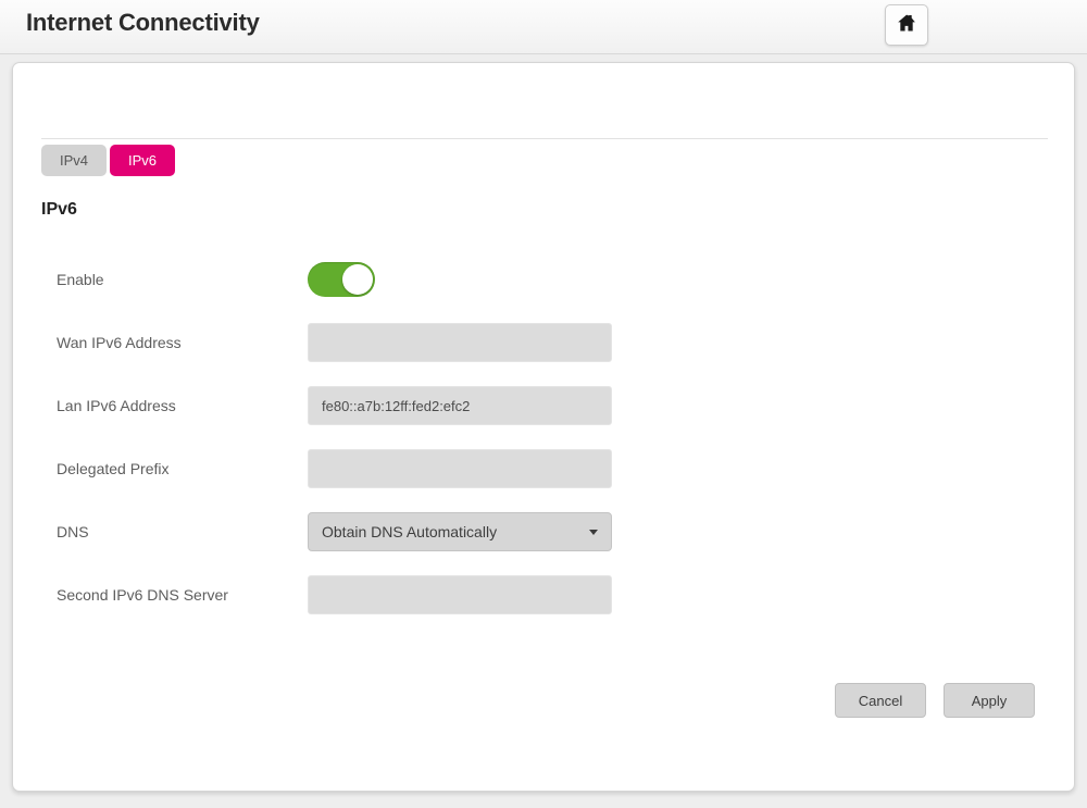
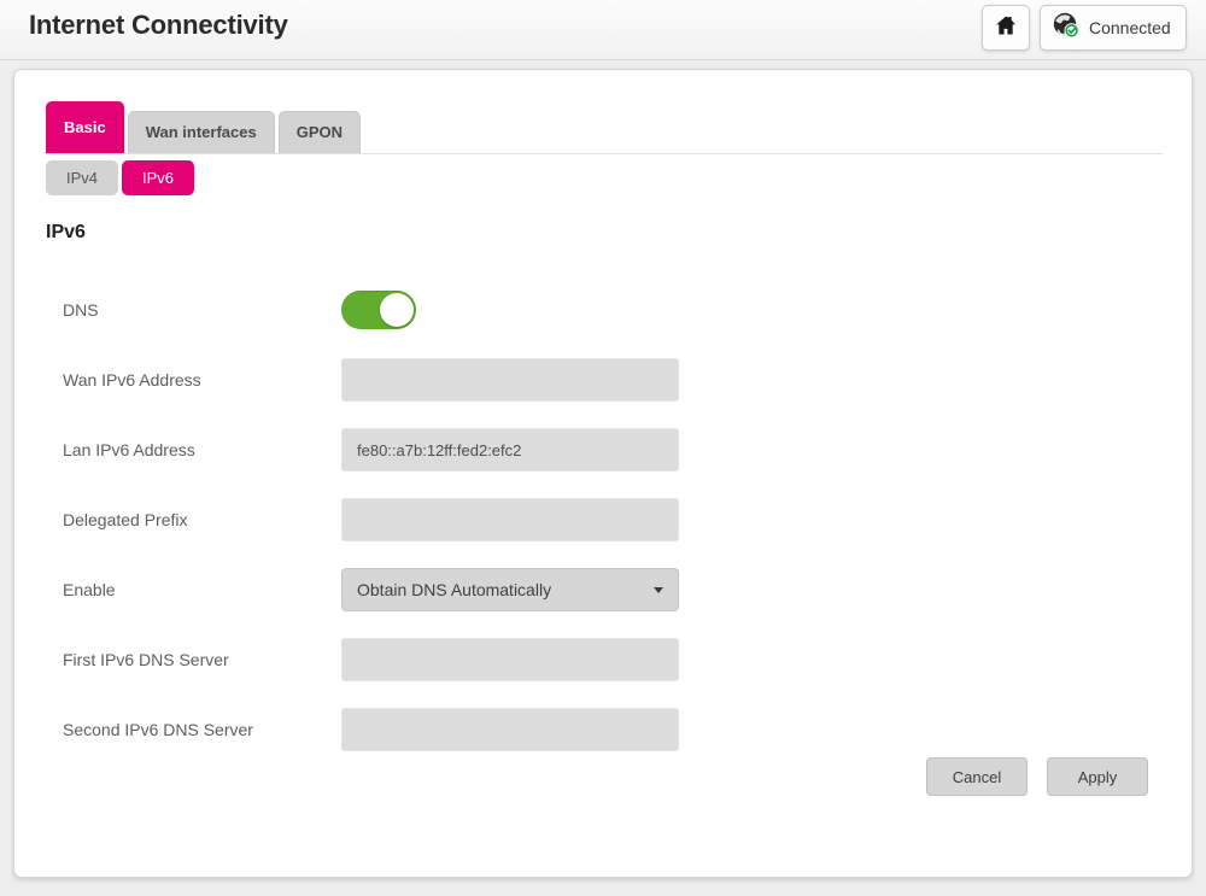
  Internet Connectivity
+ Connected
+ Basic
+ Wan interfaces
+ GPON
  IPv4
  IPv6
  IPv6
- Enable
+ DNS
  Wan IPv6 Address
  Lan IPv6 Address
  fe80::a7b:12ff:fed2:efc2
  Delegated Prefix
- DNS
+ Enable
  Obtain DNS Automatically
+ First IPv6 DNS Server
  Second IPv6 DNS Server
  Cancel
  Apply
